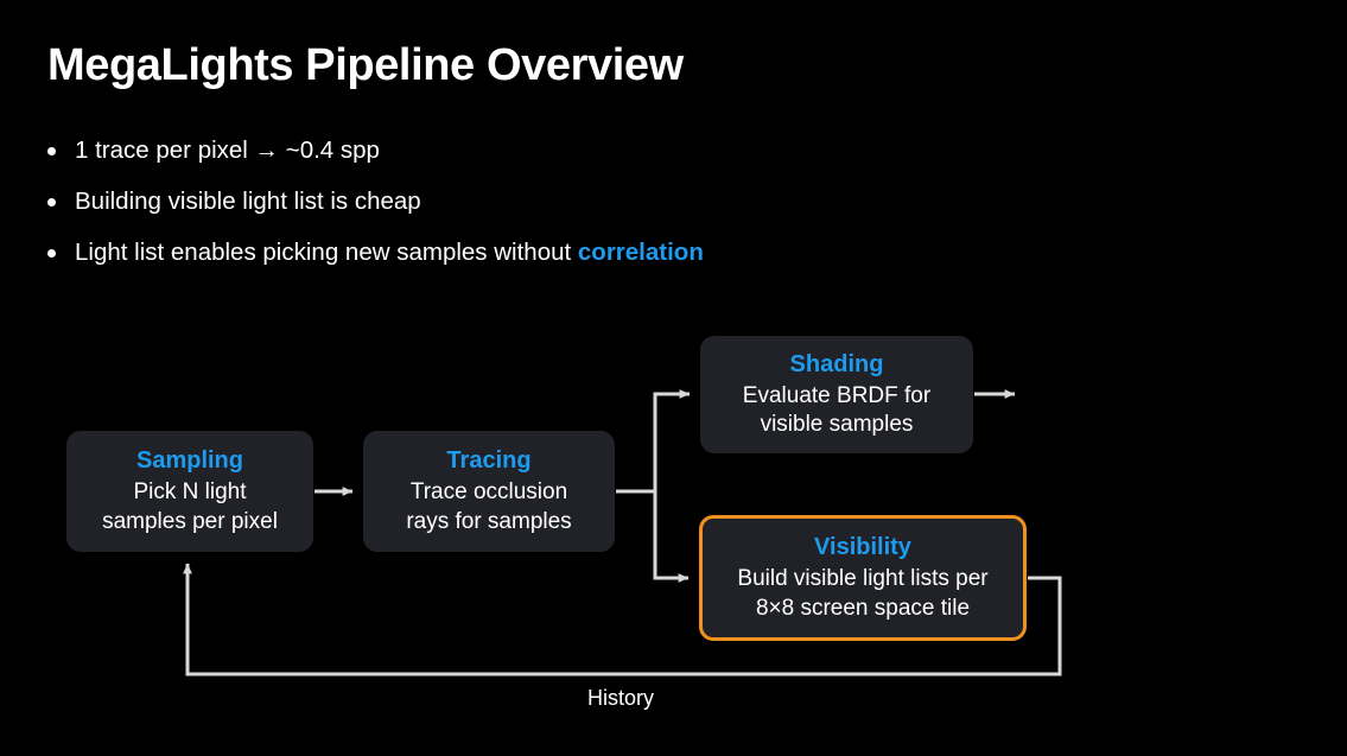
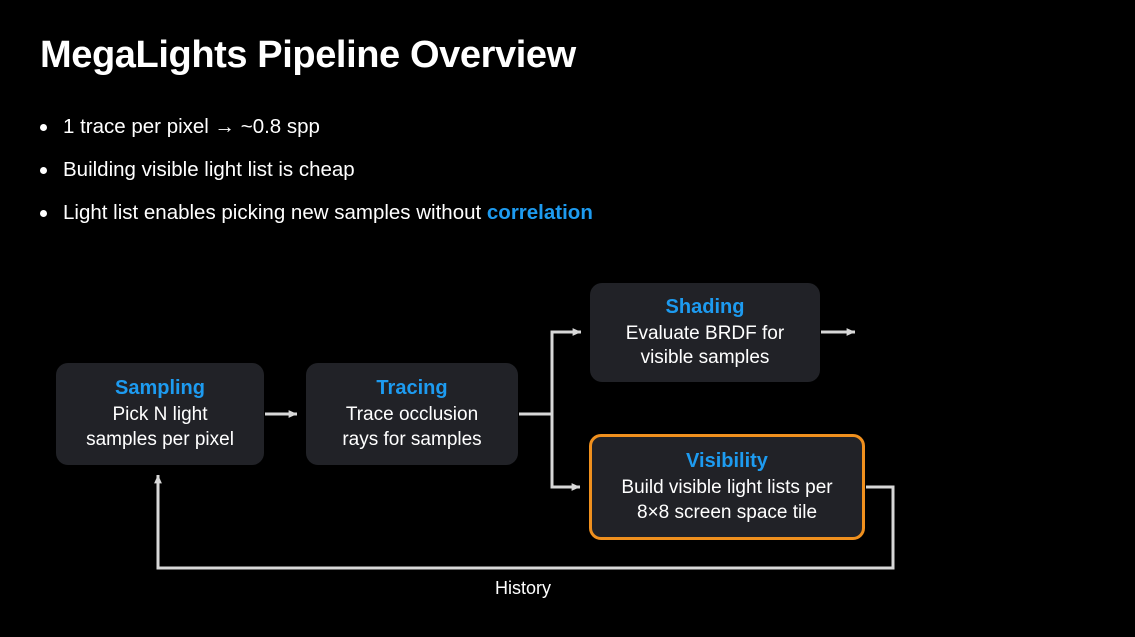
  MegaLights Pipeline Overview
- 1 trace per pixel → ~0.4 spp
+ 1 trace per pixel → ~0.8 spp
  Building visible light list is cheap
  Light list enables picking new samples without correlation
  Sampling
  Pick N light
  samples per pixel
  Tracing
  Trace occlusion
  rays for samples
  Shading
  Evaluate BRDF for
  visible samples
  Visibility
  Build visible light lists per
  8×8 screen space tile
  History
